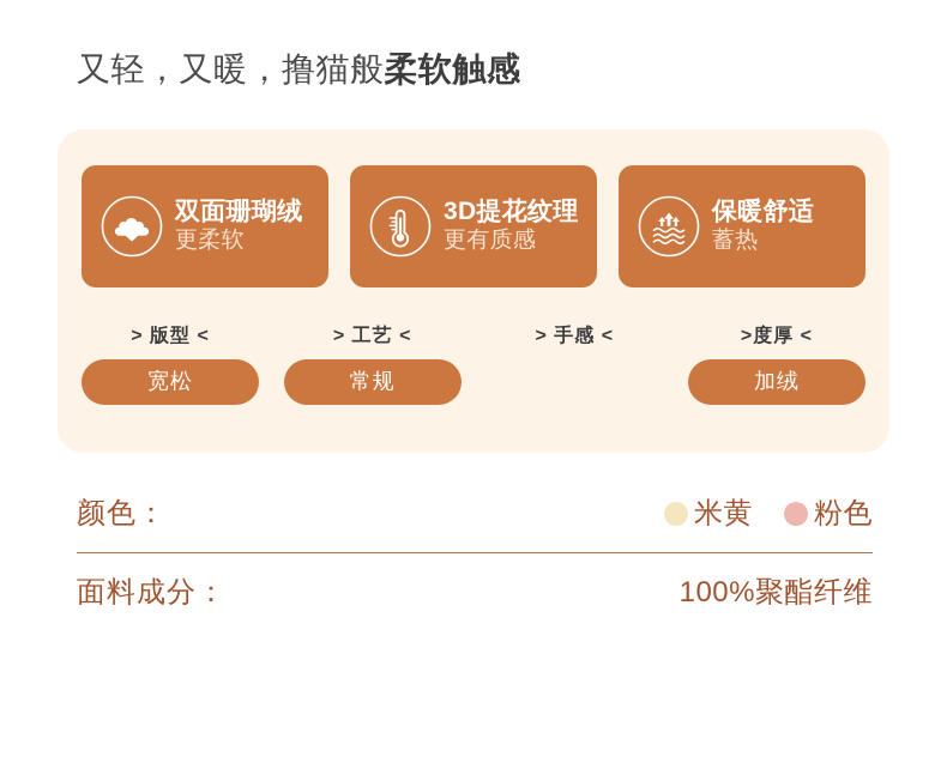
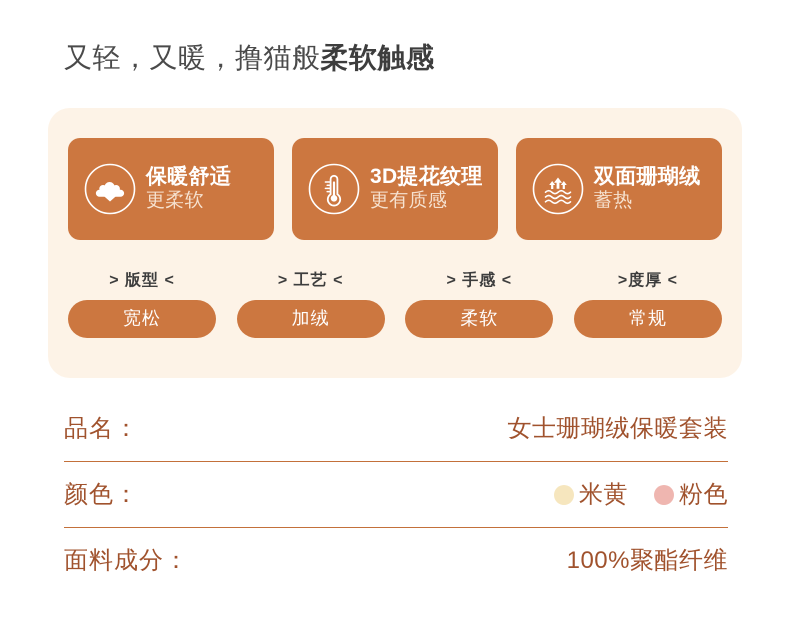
  又轻，又暖，撸猫般柔软触感
- 双面珊瑚绒
+ 保暖舒适
  更柔软
  3D提花纹理
  更有质感
- 保暖舒适
+ 双面珊瑚绒
  蓄热
  > 版型 <
  宽松
  > 工艺 <
- 常规
+ 加绒
  > 手感 <
+ 柔软
  >度厚 <
- 加绒
+ 常规
+ 品名：
+ 女士珊瑚绒保暖套装
  颜色：
  米黄
  粉色
  面料成分：
  100%聚酯纤维
